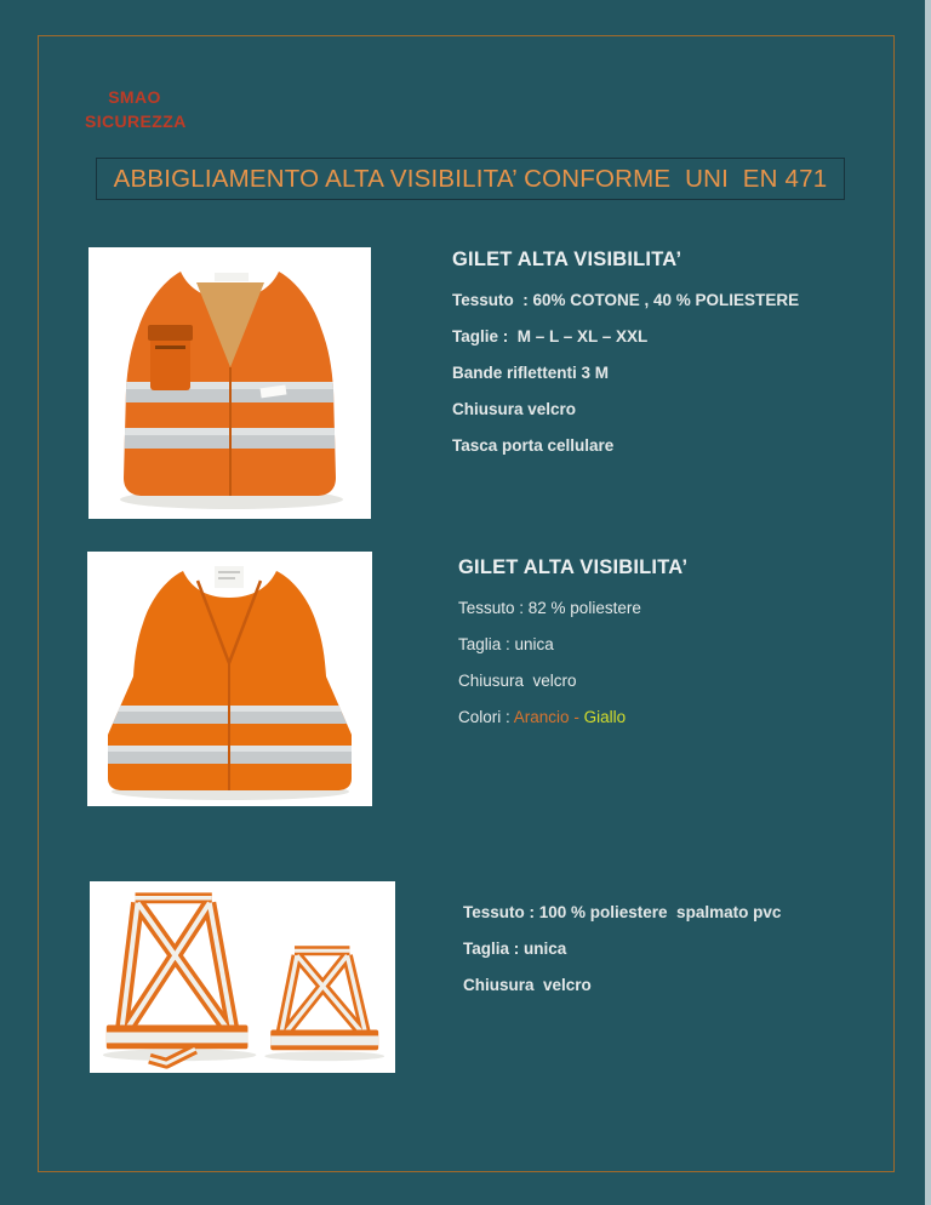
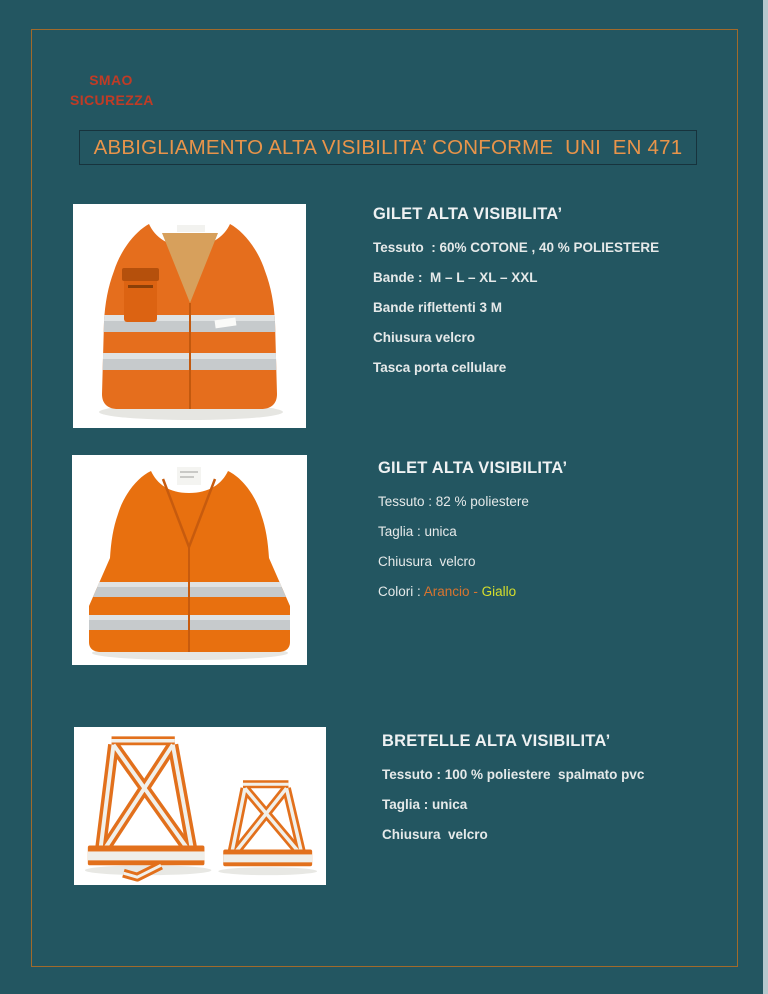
  SMAO
  SICUREZZA
  ABBIGLIAMENTO ALTA VISIBILITA’ CONFORME UNI EN 471
  GILET ALTA VISIBILITA’
  Tessuto : 60% COTONE , 40 % POLIESTERE
- Taglie : M – L – XL – XXL
+ Bande : M – L – XL – XXL
  Bande riflettenti 3 M
  Chiusura velcro
  Tasca porta cellulare
  GILET ALTA VISIBILITA’
  Tessuto : 82 % poliestere
  Taglia : unica
  Chiusura velcro
  Colori : Arancio - Giallo
+ BRETELLE ALTA VISIBILITA’
  Tessuto : 100 % poliestere spalmato pvc
  Taglia : unica
  Chiusura velcro
